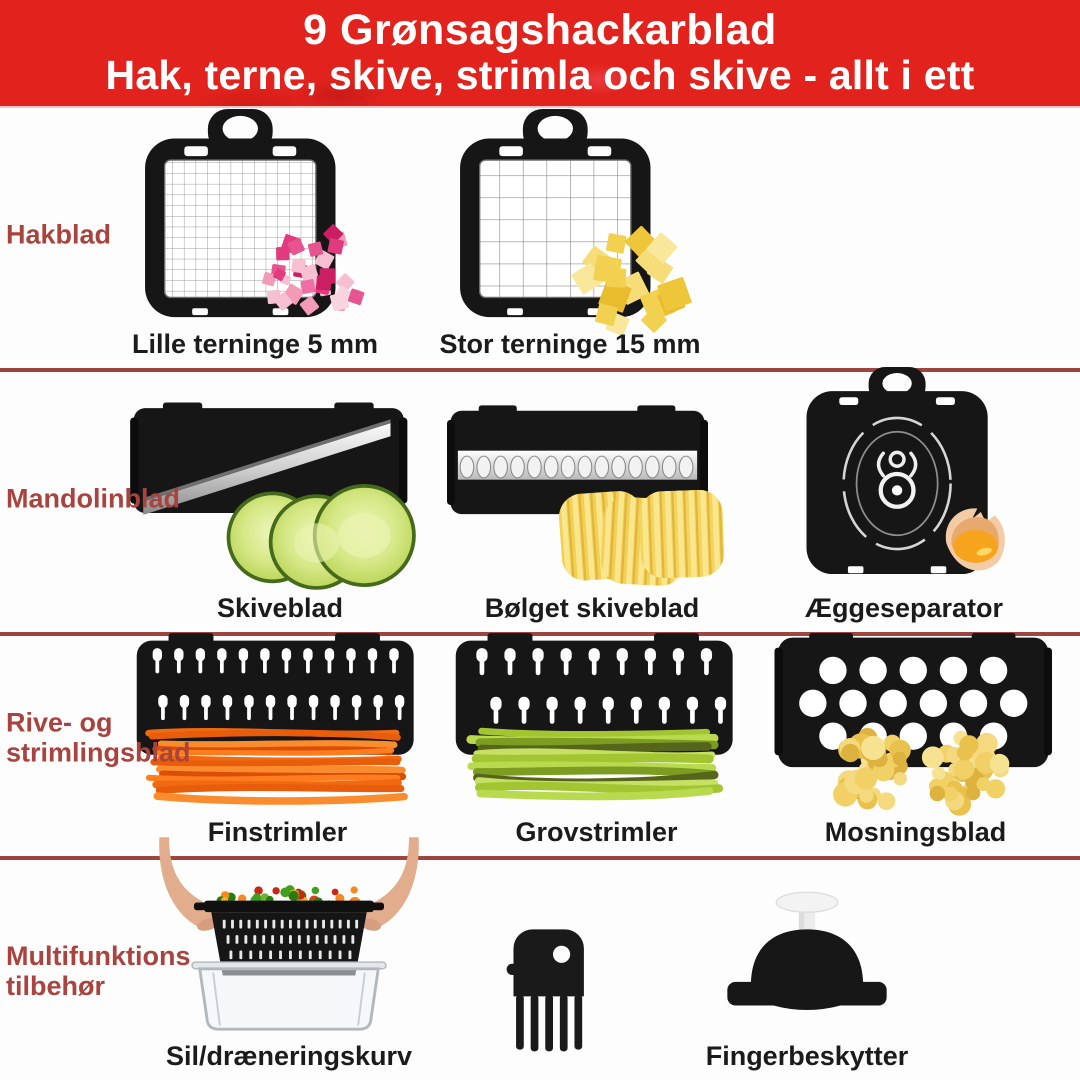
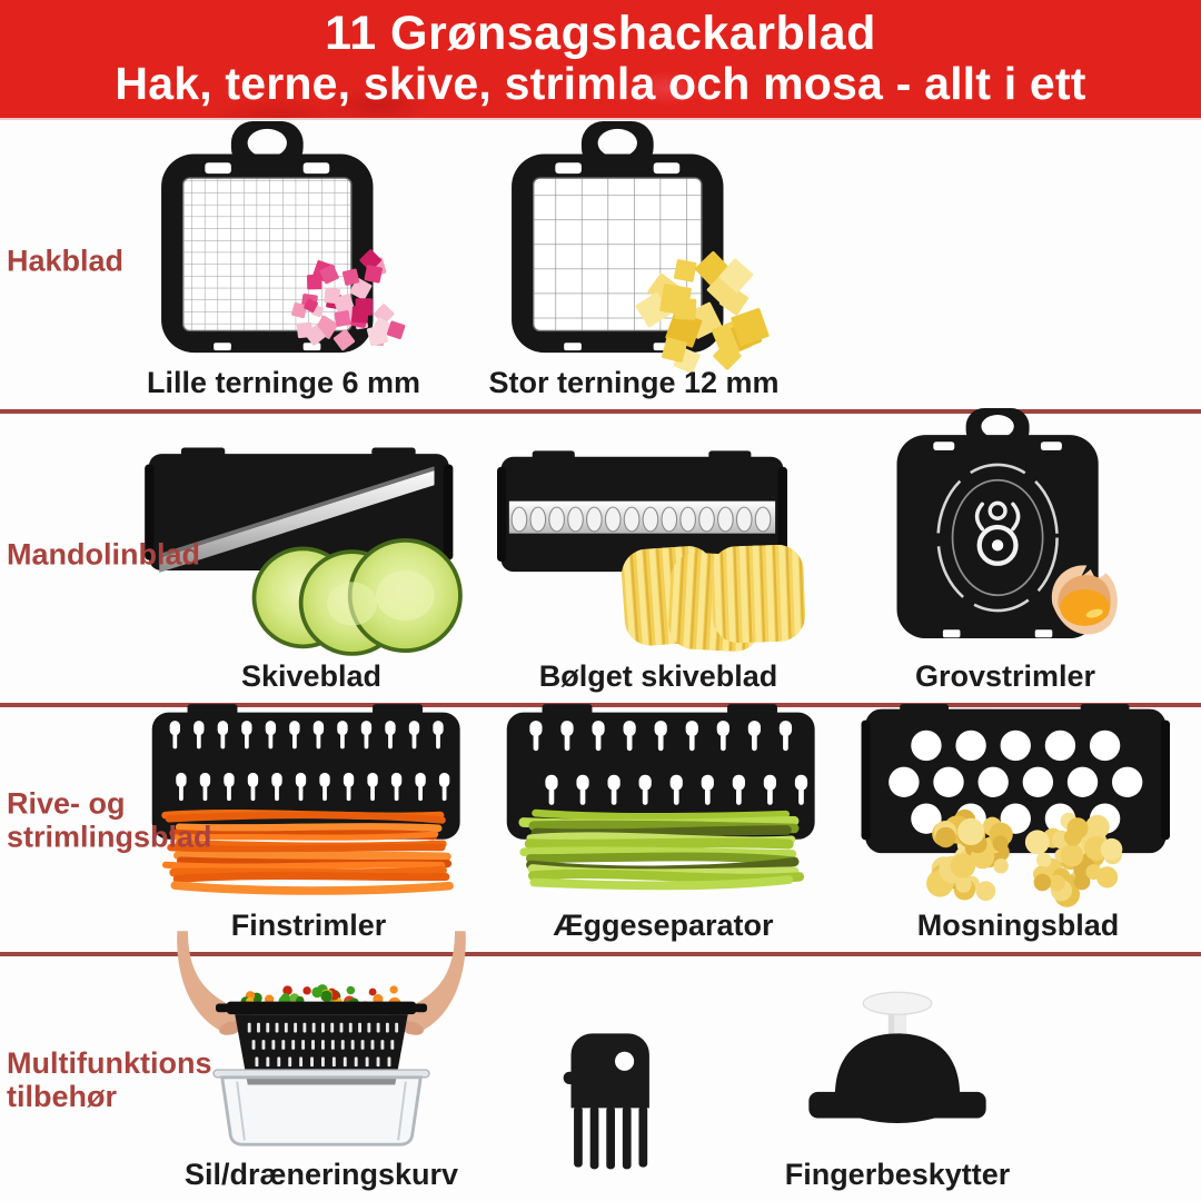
- 9 Grønsagshackarblad
+ 11 Grønsagshackarblad
- Hak, terne, skive, strimla och skive - allt i ett
+ Hak, terne, skive, strimla och mosa - allt i ett
  Hakblad
- Lille terninge 5 mm
+ Lille terninge 6 mm
- Stor terninge 15 mm
+ Stor terninge 12 mm
  Mandolinblad
  Skiveblad
  Bølget skiveblad
- Æggeseparator
+ Grovstrimler
  Rive- og
  strimlingsblad
  Finstrimler
- Grovstrimler
+ Æggeseparator
  Mosningsblad
  Multifunktions
  tilbehør
  Sil/dræneringskurv
  Fingerbeskytter
